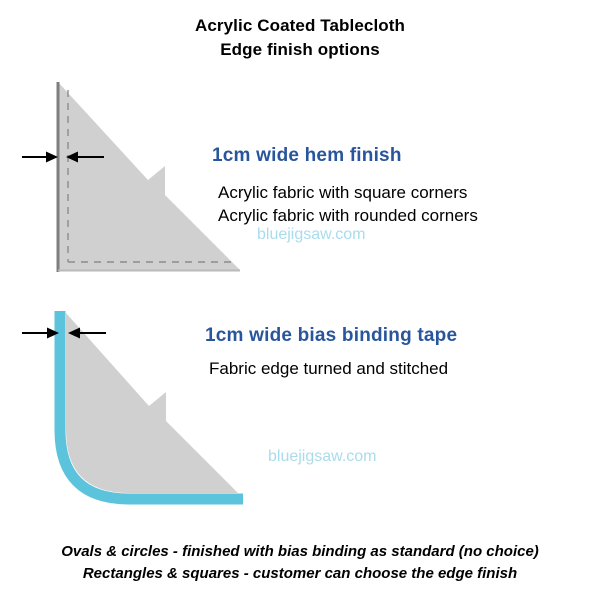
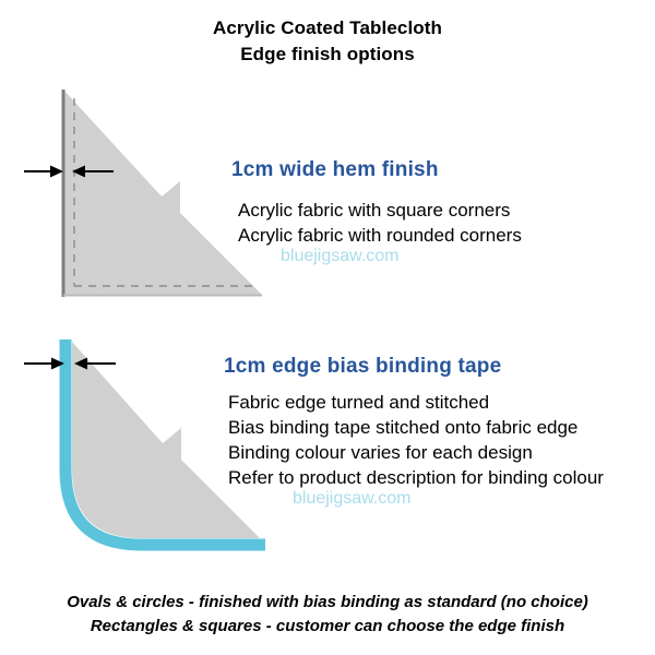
  Acrylic Coated Tablecloth
  Edge finish options
  1cm wide hem finish
  Acrylic fabric with square corners
  Acrylic fabric with rounded corners
  bluejigsaw.com
- 1cm wide bias binding tape
+ 1cm edge bias binding tape
  Fabric edge turned and stitched
+ Bias binding tape stitched onto fabric edge
+ Binding colour varies for each design
+ Refer to product description for binding colour
  bluejigsaw.com
  Ovals & circles - finished with bias binding as standard (no choice)
  Rectangles & squares - customer can choose the edge finish
